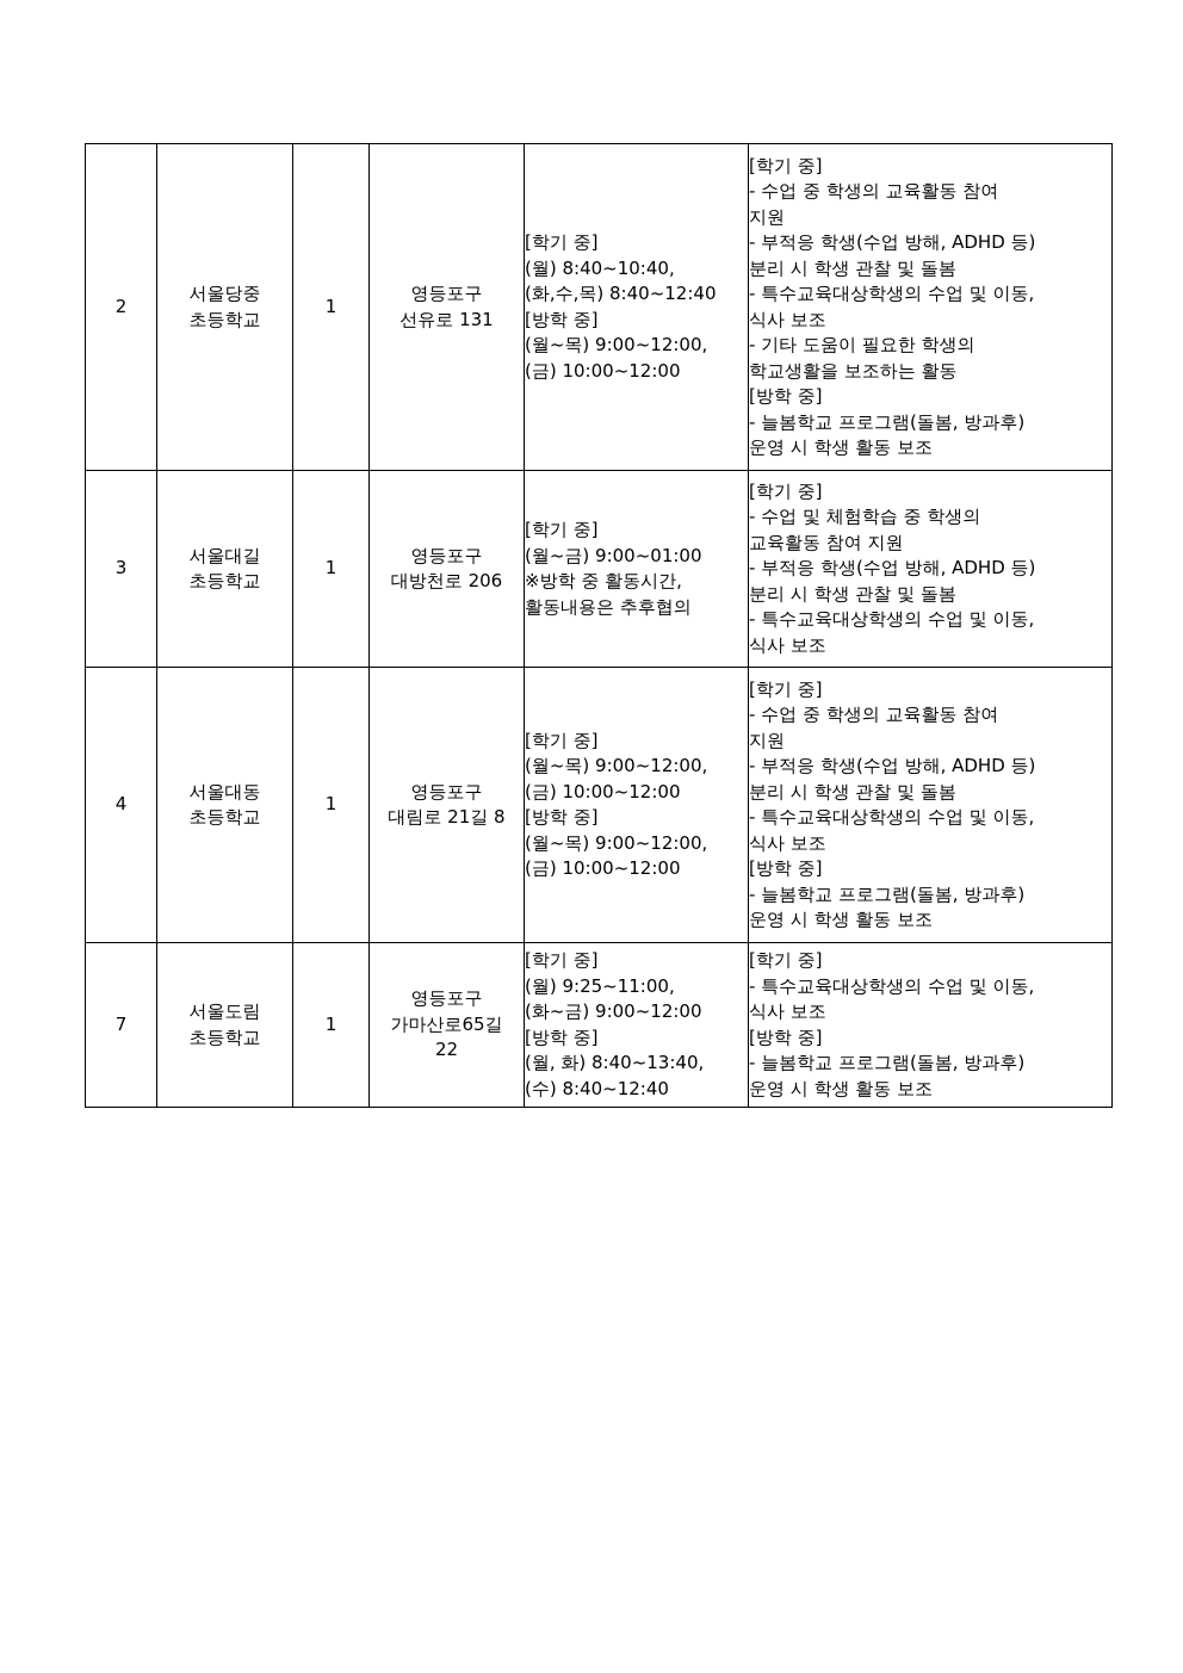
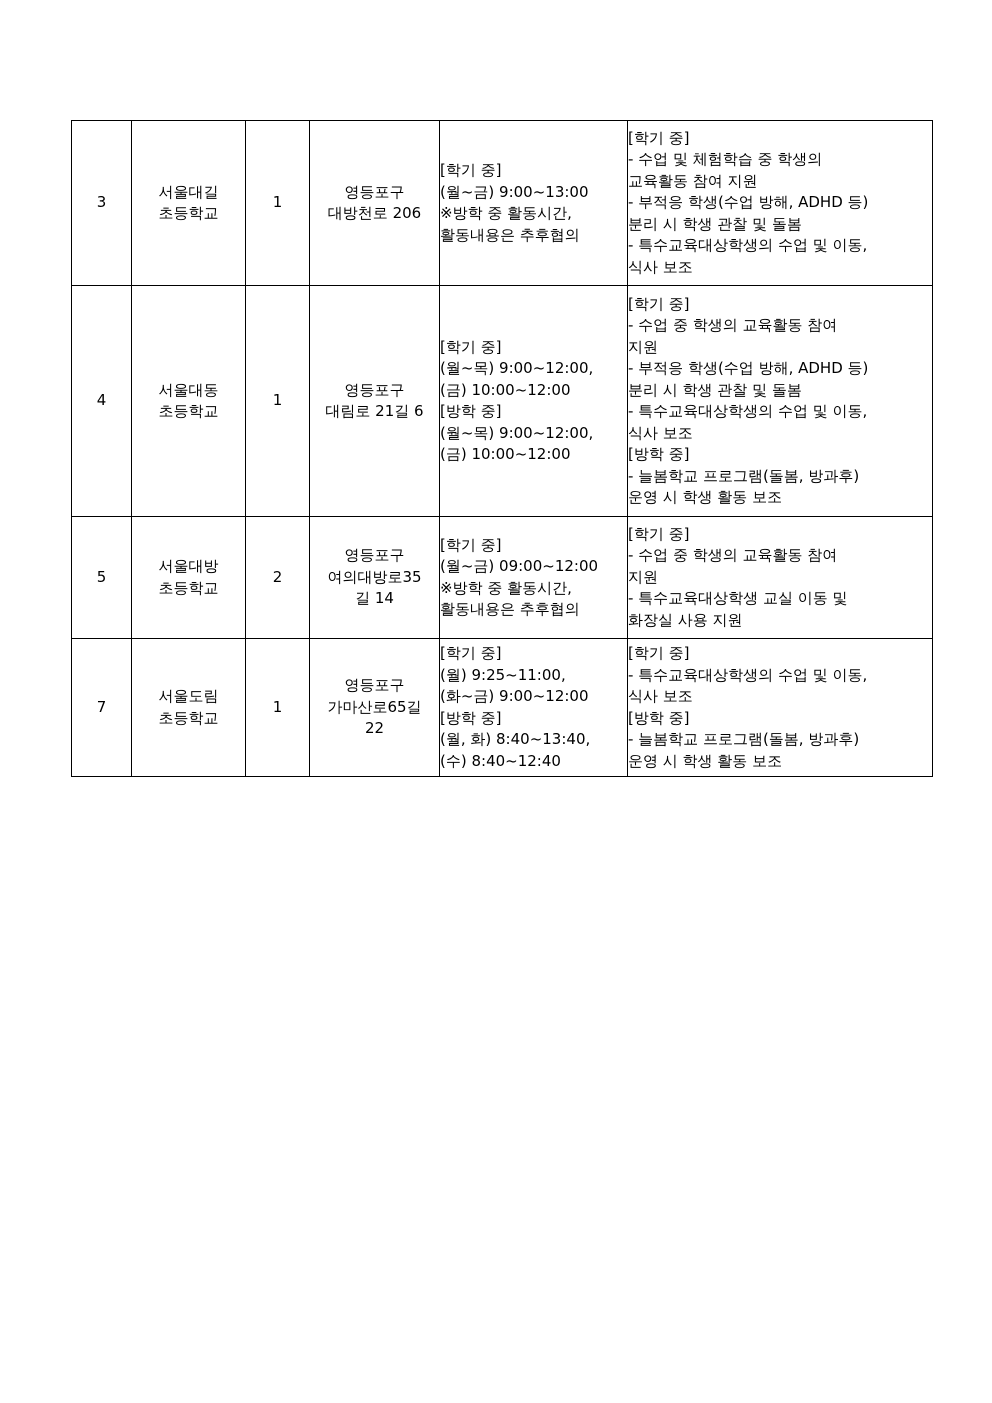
- 2	서울당중초등학교	1	영등포구선유로 131	[학기 중](월) 8:40~10:40,(화,수,목) 8:40~12:40[방학 중](월~목) 9:00~12:00,(금) 10:00~12:00	[학기 중]- 수업 중 학생의 교육활동 참여지원- 부적응 학생(수업 방해, ADHD 등)분리 시 학생 관찰 및 돌봄- 특수교육대상학생의 수업 및 이동,식사 보조- 기타 도움이 필요한 학생의학교생활을 보조하는 활동[방학 중]- 늘봄학교 프로그램(돌봄, 방과후)운영 시 학생 활동 보조
- 3	서울대길초등학교	1	영등포구대방천로 206	[학기 중](월~금) 9:00~01:00※방학 중 활동시간,활동내용은 추후협의	[학기 중]- 수업 및 체험학습 중 학생의교육활동 참여 지원- 부적응 학생(수업 방해, ADHD 등)분리 시 학생 관찰 및 돌봄- 특수교육대상학생의 수업 및 이동,식사 보조
+ 3	서울대길초등학교	1	영등포구대방천로 206	[학기 중](월~금) 9:00~13:00※방학 중 활동시간,활동내용은 추후협의	[학기 중]- 수업 및 체험학습 중 학생의교육활동 참여 지원- 부적응 학생(수업 방해, ADHD 등)분리 시 학생 관찰 및 돌봄- 특수교육대상학생의 수업 및 이동,식사 보조
- 4	서울대동초등학교	1	영등포구대림로 21길 8	[학기 중](월~목) 9:00~12:00,(금) 10:00~12:00[방학 중](월~목) 9:00~12:00,(금) 10:00~12:00	[학기 중]- 수업 중 학생의 교육활동 참여지원- 부적응 학생(수업 방해, ADHD 등)분리 시 학생 관찰 및 돌봄- 특수교육대상학생의 수업 및 이동,식사 보조[방학 중]- 늘봄학교 프로그램(돌봄, 방과후)운영 시 학생 활동 보조
+ 4	서울대동초등학교	1	영등포구대림로 21길 6	[학기 중](월~목) 9:00~12:00,(금) 10:00~12:00[방학 중](월~목) 9:00~12:00,(금) 10:00~12:00	[학기 중]- 수업 중 학생의 교육활동 참여지원- 부적응 학생(수업 방해, ADHD 등)분리 시 학생 관찰 및 돌봄- 특수교육대상학생의 수업 및 이동,식사 보조[방학 중]- 늘봄학교 프로그램(돌봄, 방과후)운영 시 학생 활동 보조
+ 5	서울대방초등학교	2	영등포구여의대방로35길 14	[학기 중](월~금) 09:00~12:00※방학 중 활동시간,활동내용은 추후협의	[학기 중]- 수업 중 학생의 교육활동 참여지원- 특수교육대상학생 교실 이동 및화장실 사용 지원
  7	서울도림초등학교	1	영등포구가마산로65길22	[학기 중](월) 9:25~11:00,(화~금) 9:00~12:00[방학 중](월, 화) 8:40~13:40,(수) 8:40~12:40	[학기 중]- 특수교육대상학생의 수업 및 이동,식사 보조[방학 중]- 늘봄학교 프로그램(돌봄, 방과후)운영 시 학생 활동 보조
